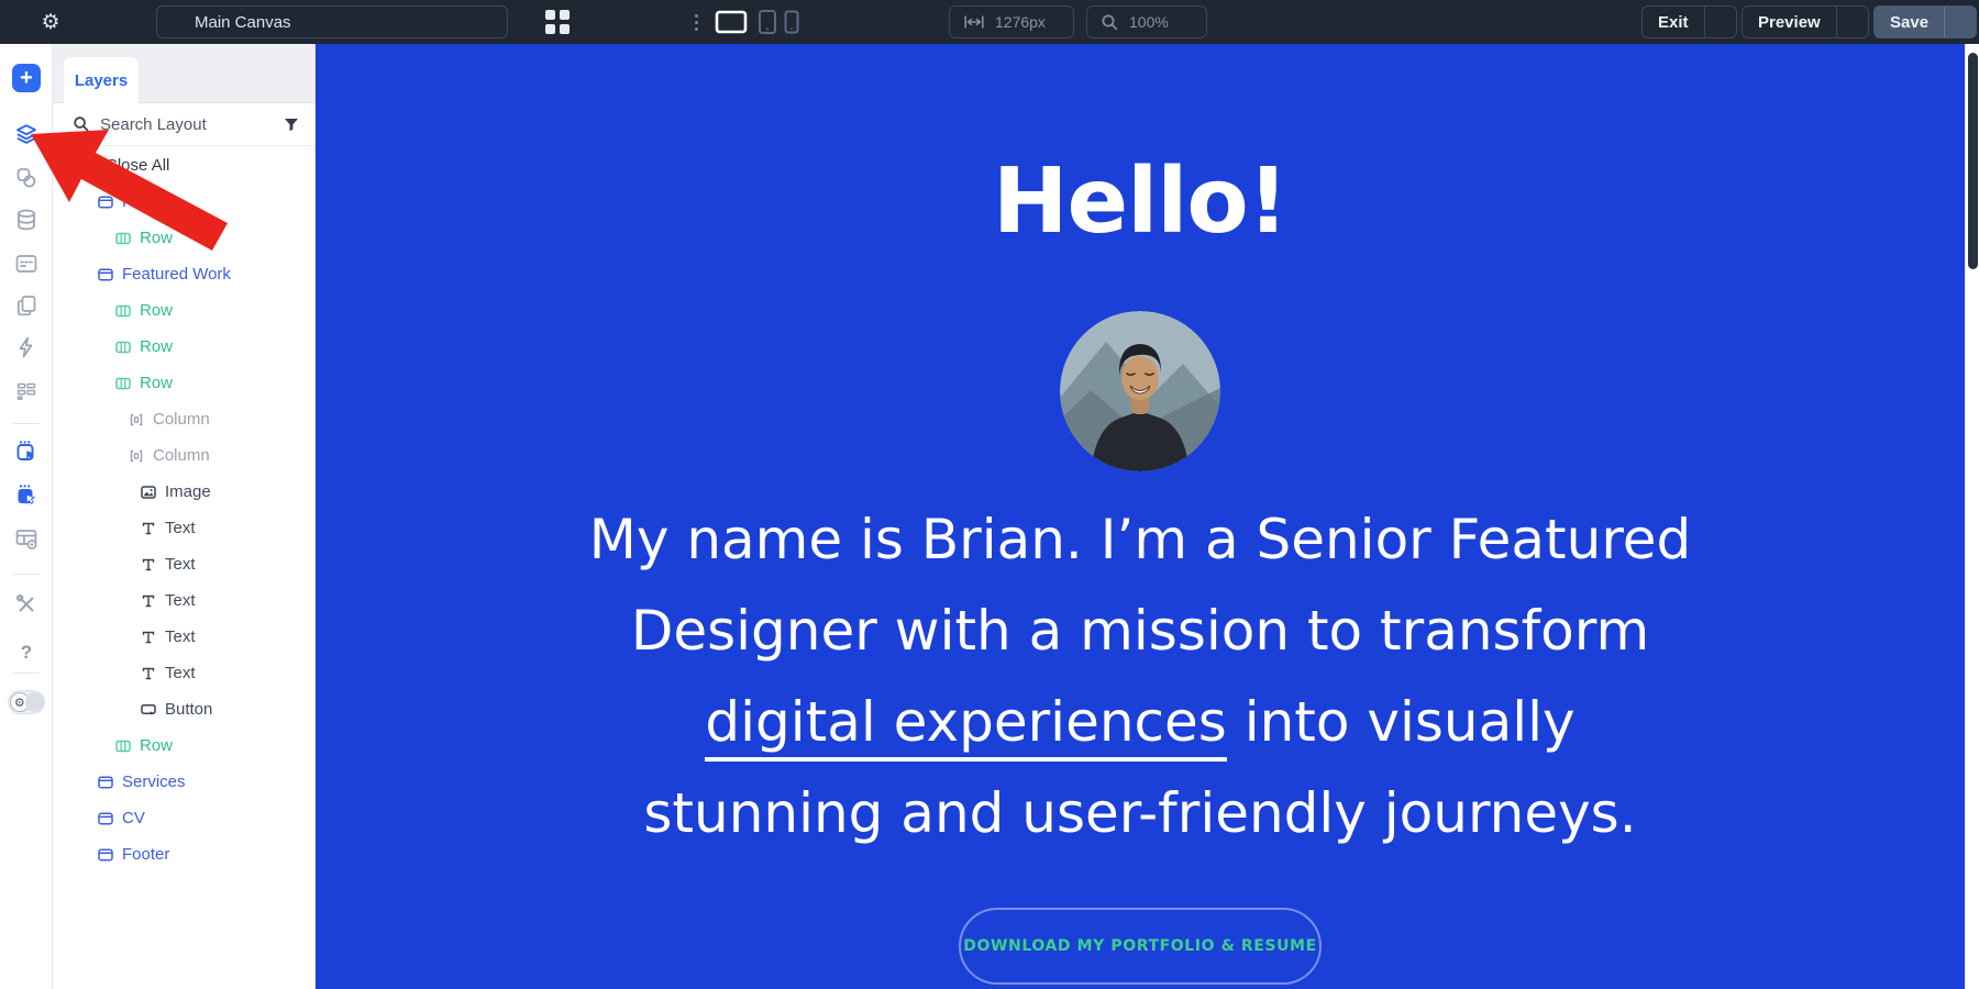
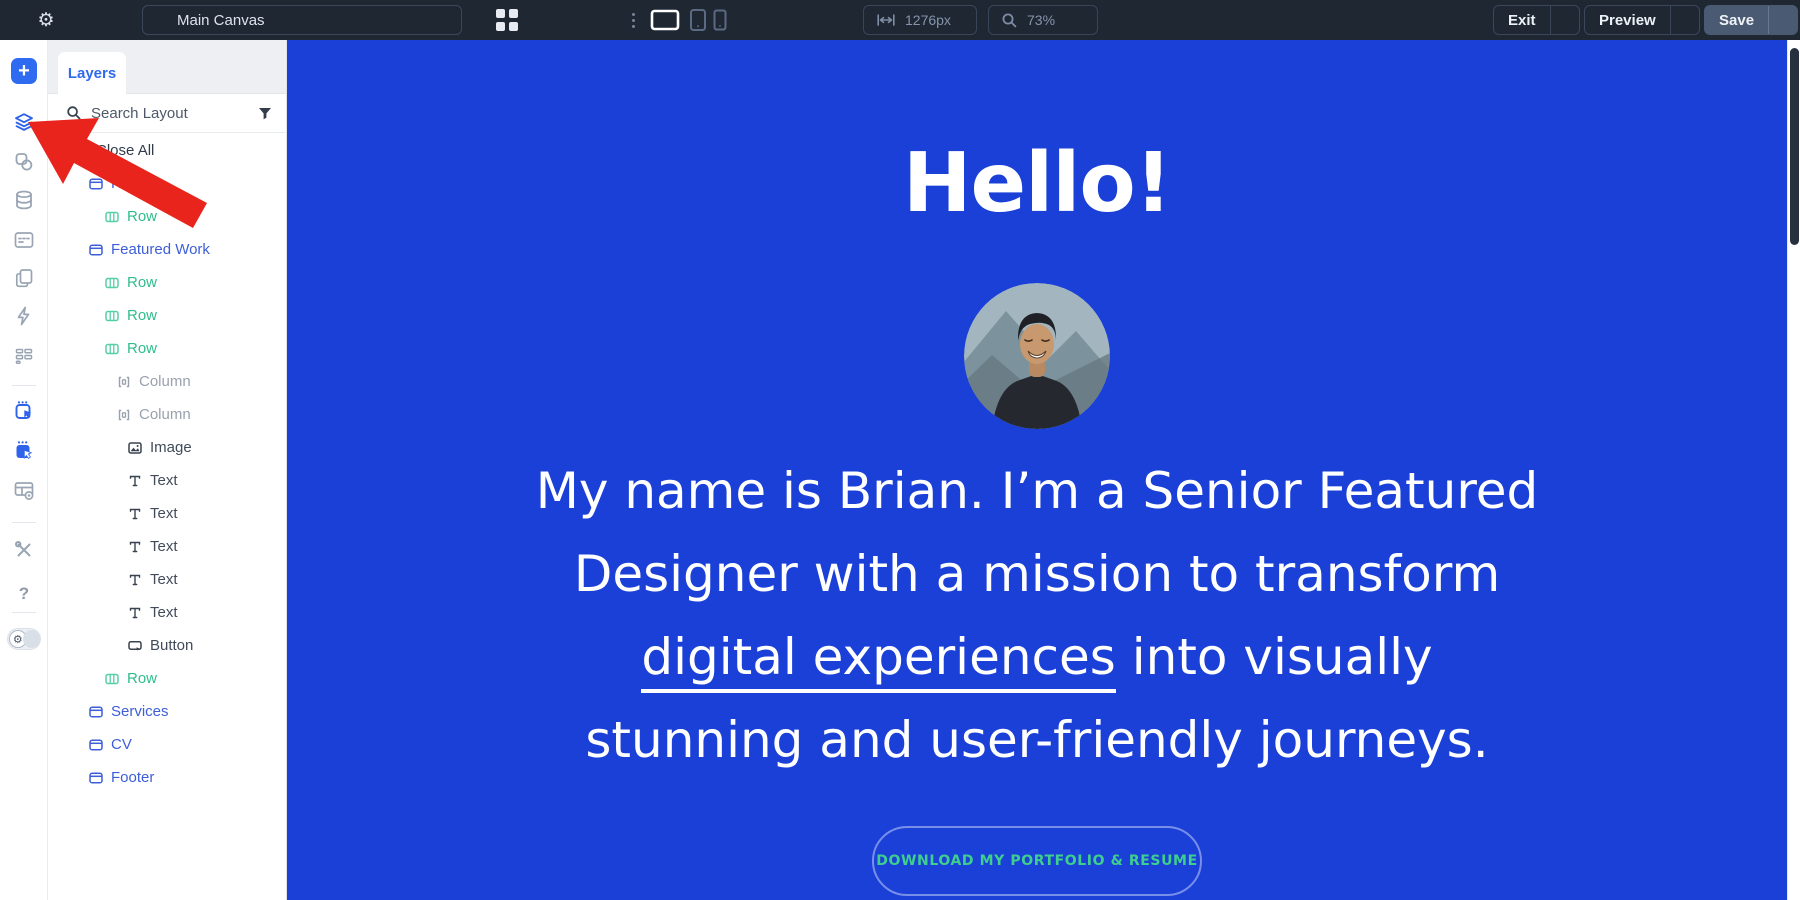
  ⚙
  Main Canvas
  1276px
- 100%
+ 73%
  Exit
  Preview
  Save
  +
  ?
  ⚙
  Layers
  Search Layout
  ose All
  Row
  Featured Work
  Row
  Row
  Row
  Column
  Column
  Image
  Text
  Text
  Text
  Text
  Text
  Button
  Row
  Services
  CV
  Footer
  Hello!
  My name is Brian. I’m a Senior Featured
  Designer with a mission to transform
  digital experiences into visually
  stunning and user-friendly journeys.
  DOWNLOAD MY PORTFOLIO & RESUME
